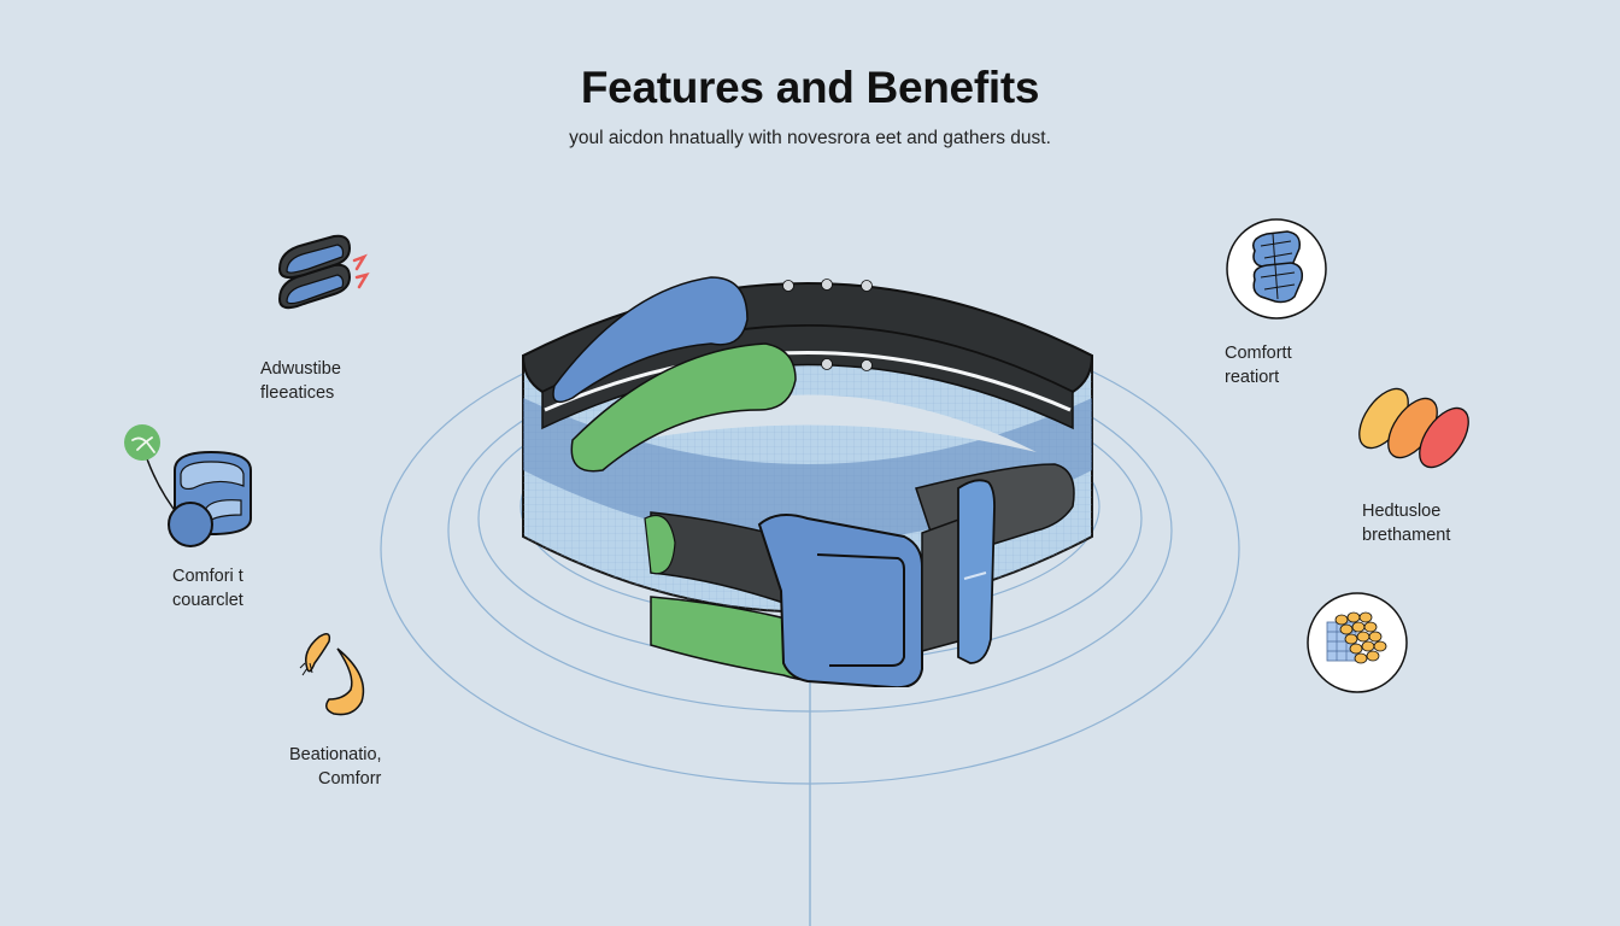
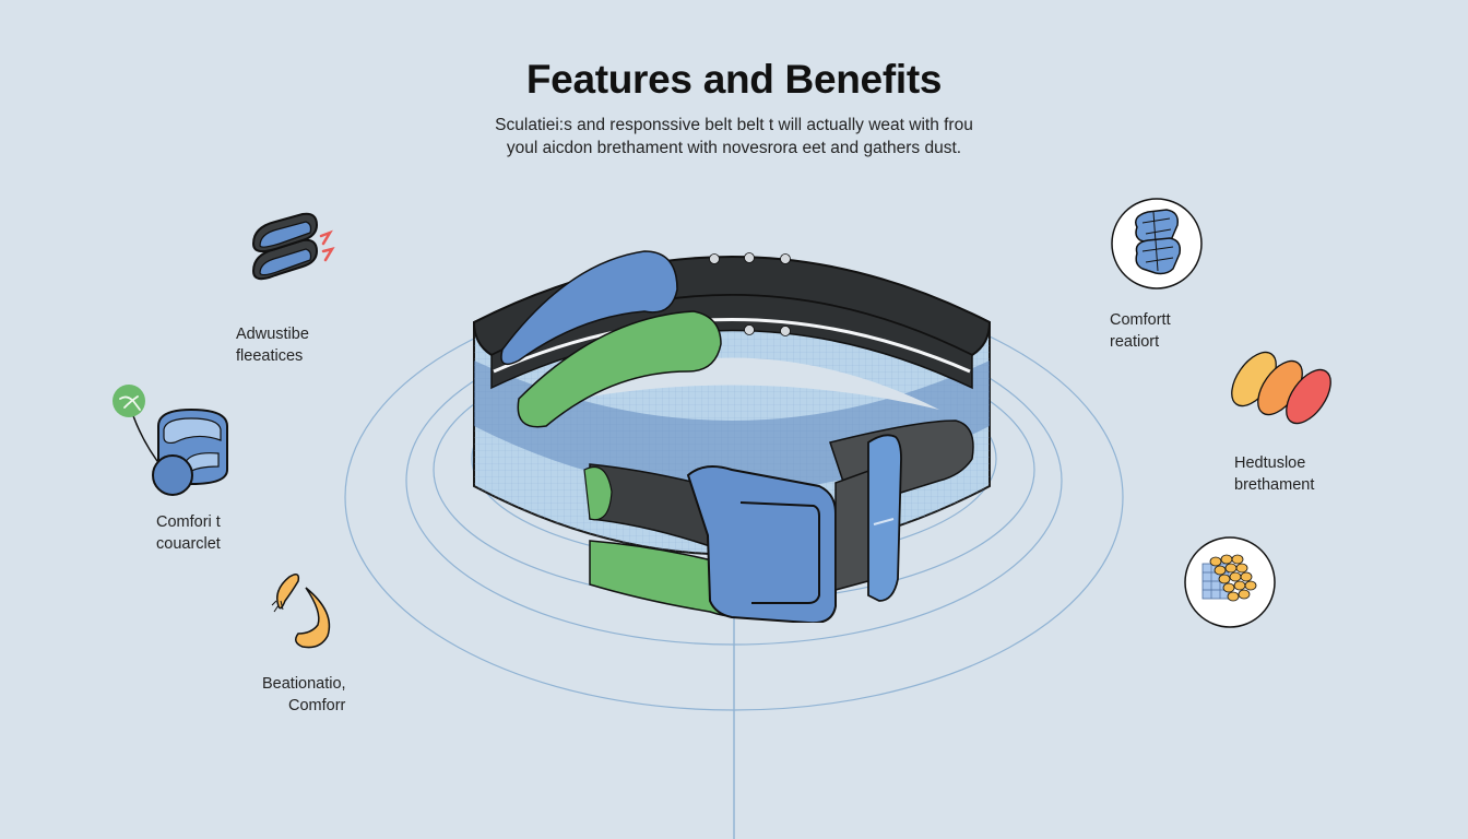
  Features and Benefits
+ Sculatiei:s and responssive belt belt t will actually weat with frou
- youl aicdon hnatually with novesrora eet and gathers dust.
+ youl aicdon brethament with novesrora eet and gathers dust.
  Adwustibe
  fleeatices
  Comfori t
  couarclet
  Beationatio,
  Comforr
  Comfortt
  reatiort
  Hedtusloe
  brethament
